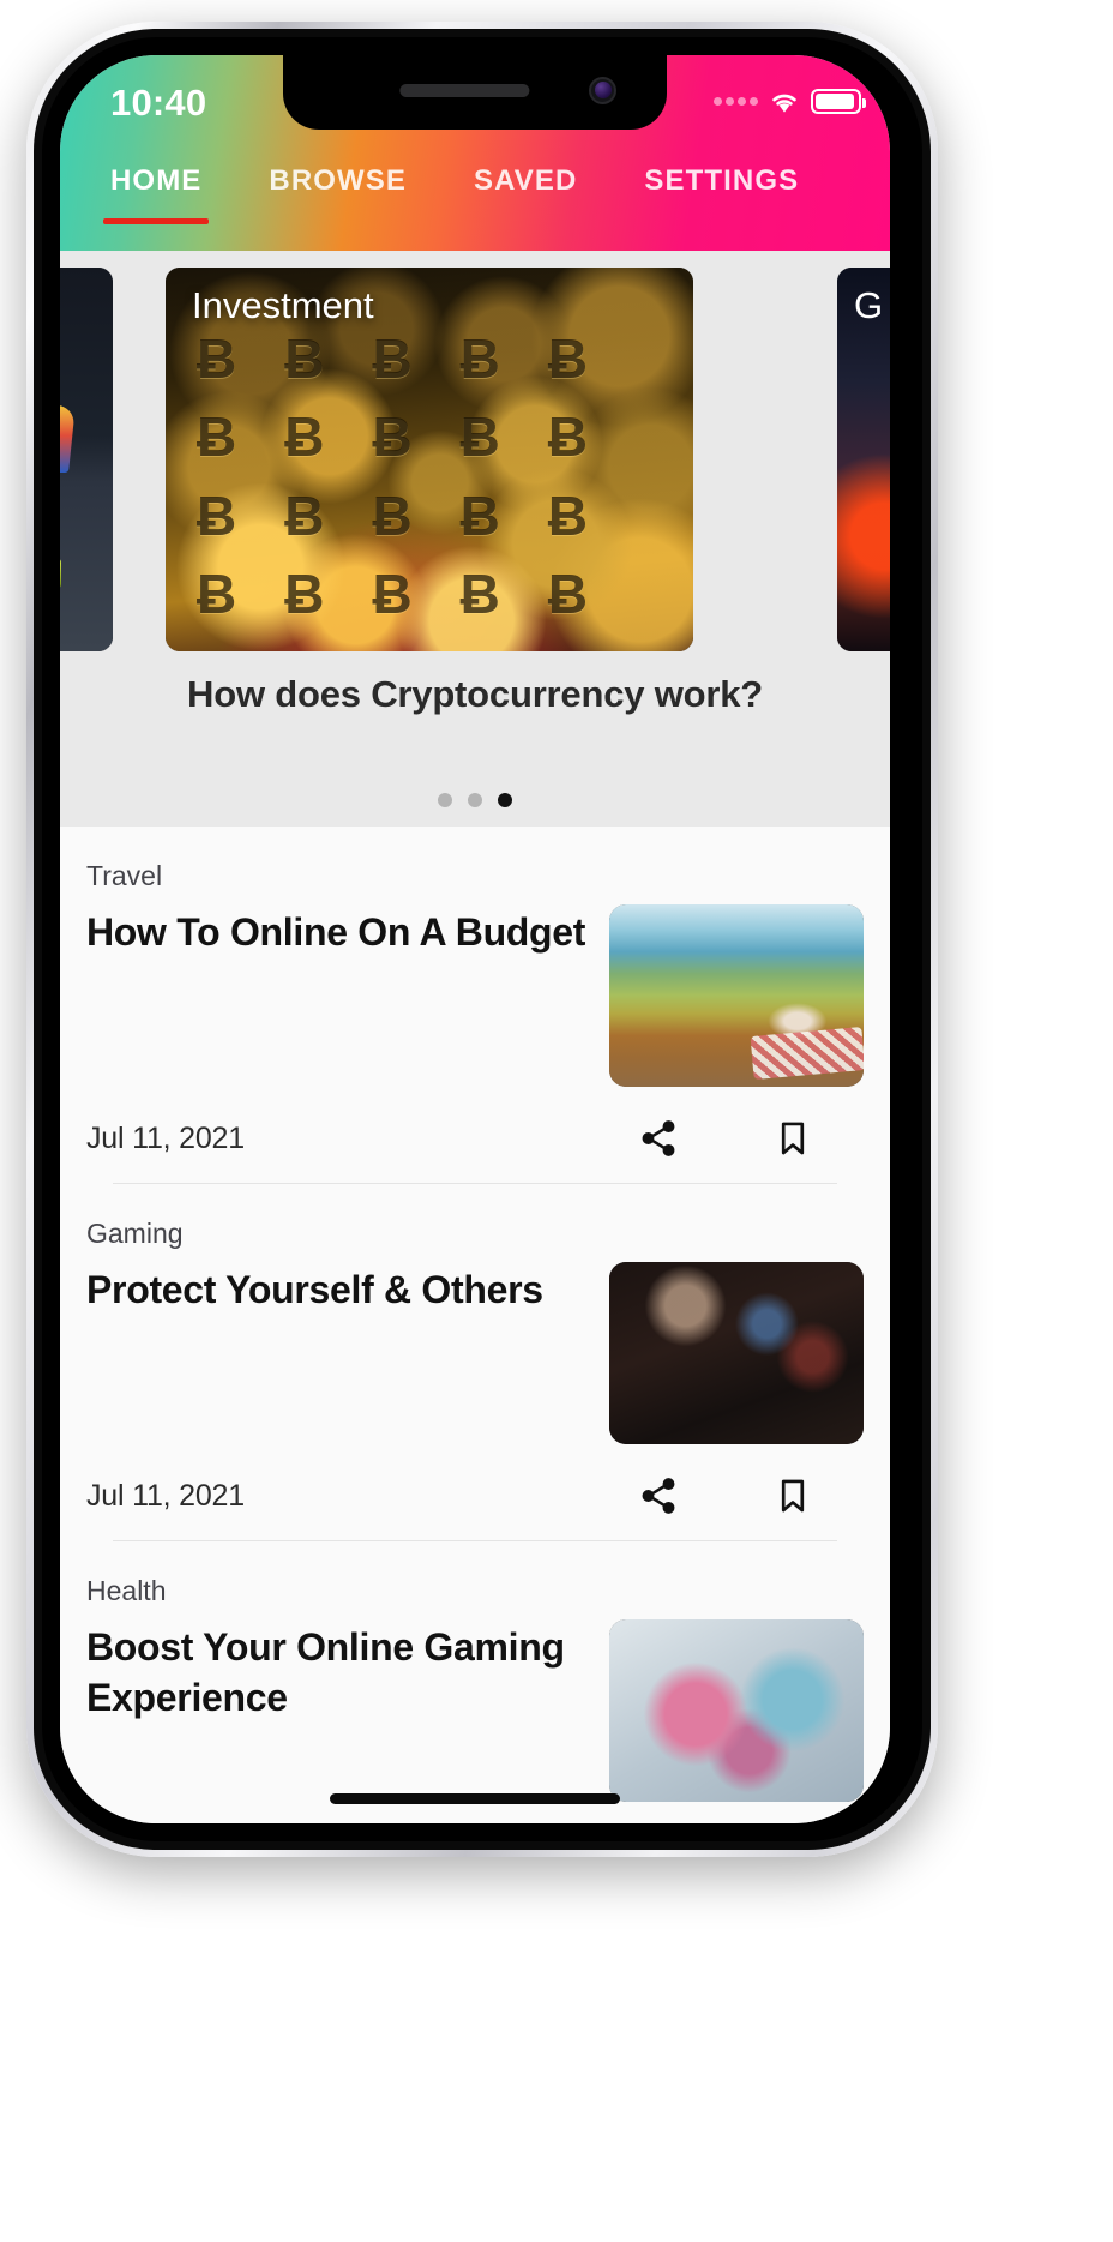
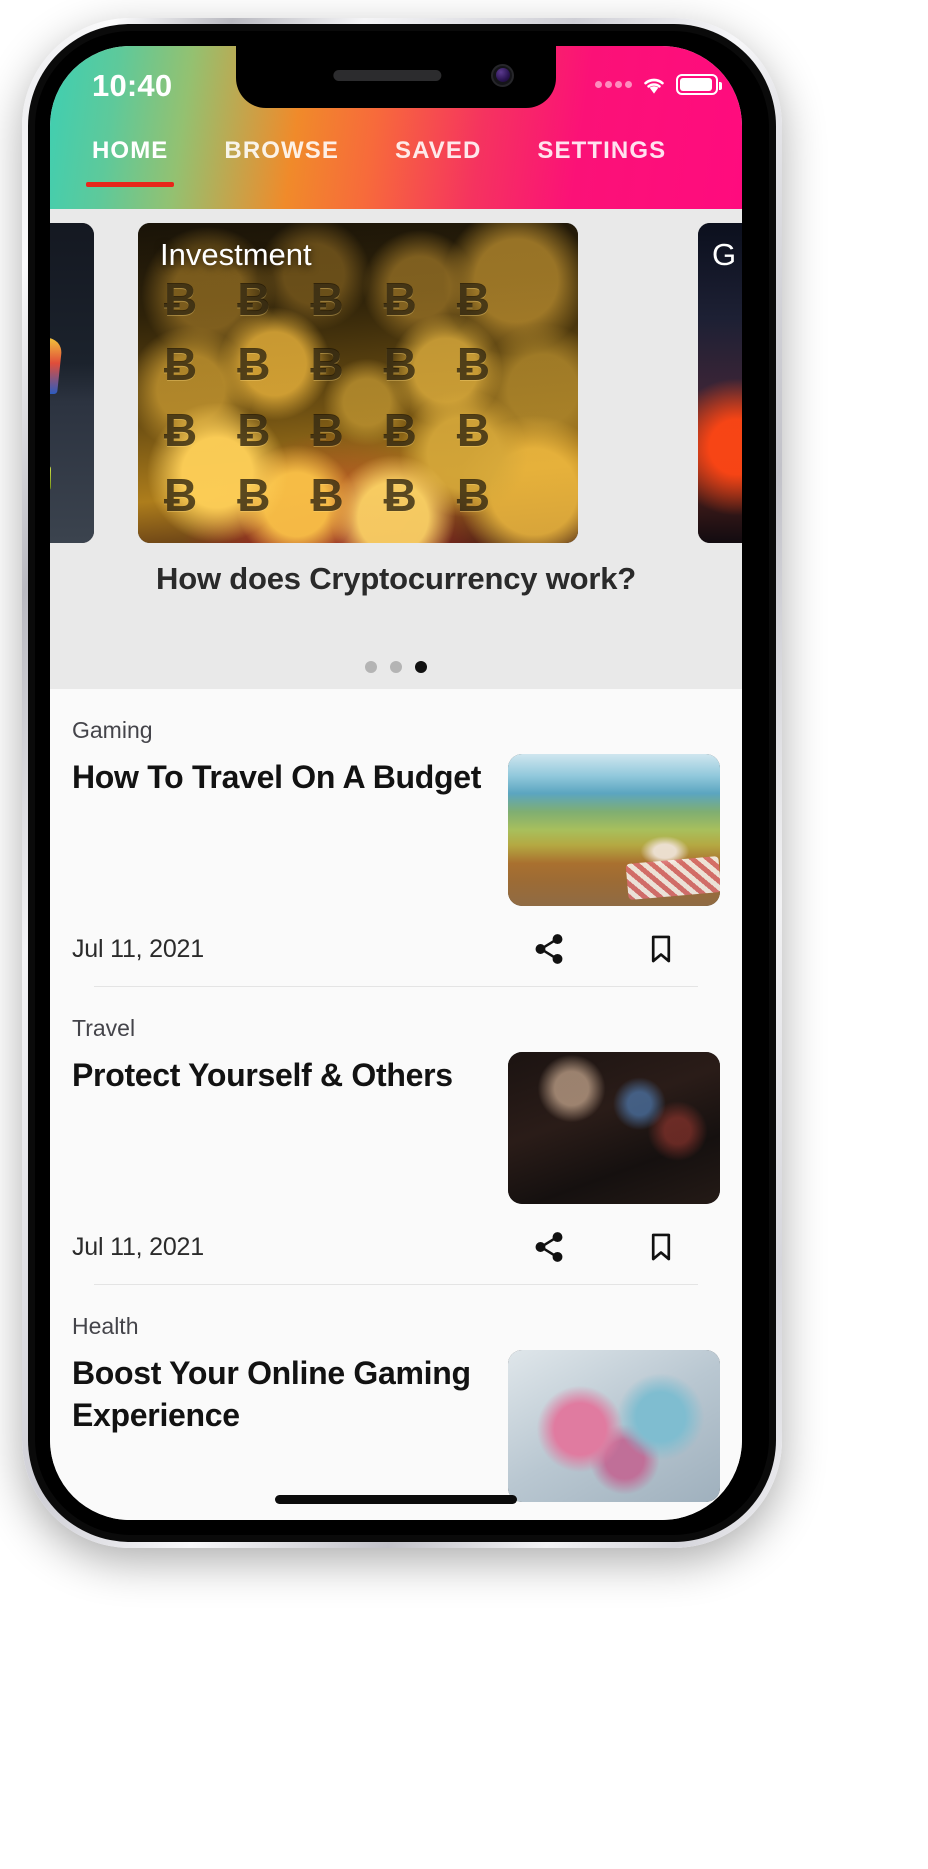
  HOME
  BROWSE
  SAVED
  SETTINGS
  10:40
  ɃɃɃɃɃɃɃɃɃɃɃɃɃɃɃɃɃɃɃɃ
  Investment
  G
  How does Cryptocurrency work?
- Travel
+ Gaming
- How To Online On A Budget
+ How To Travel On A Budget
  Jul 11, 2021
- Gaming
+ Travel
  Protect Yourself & Others
  Jul 11, 2021
  Health
  Boost Your Online Gaming Experience
